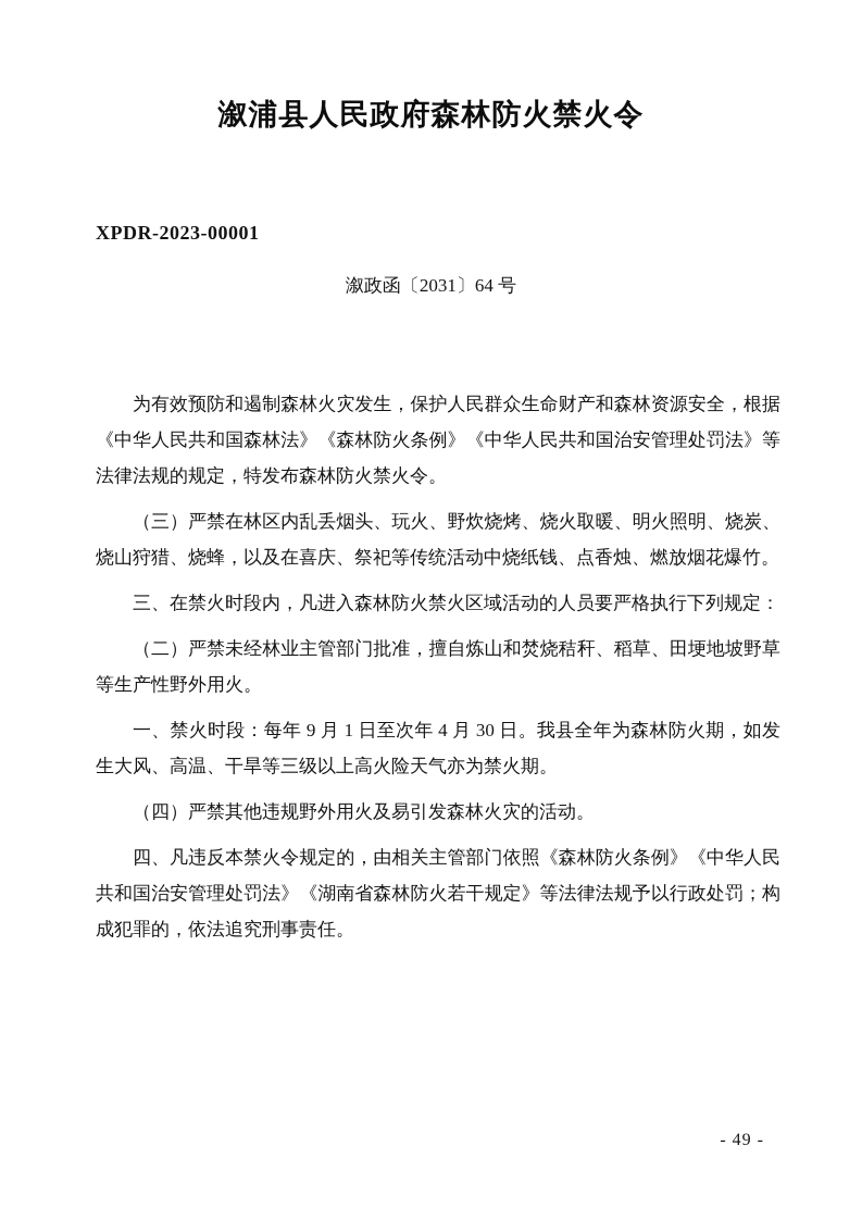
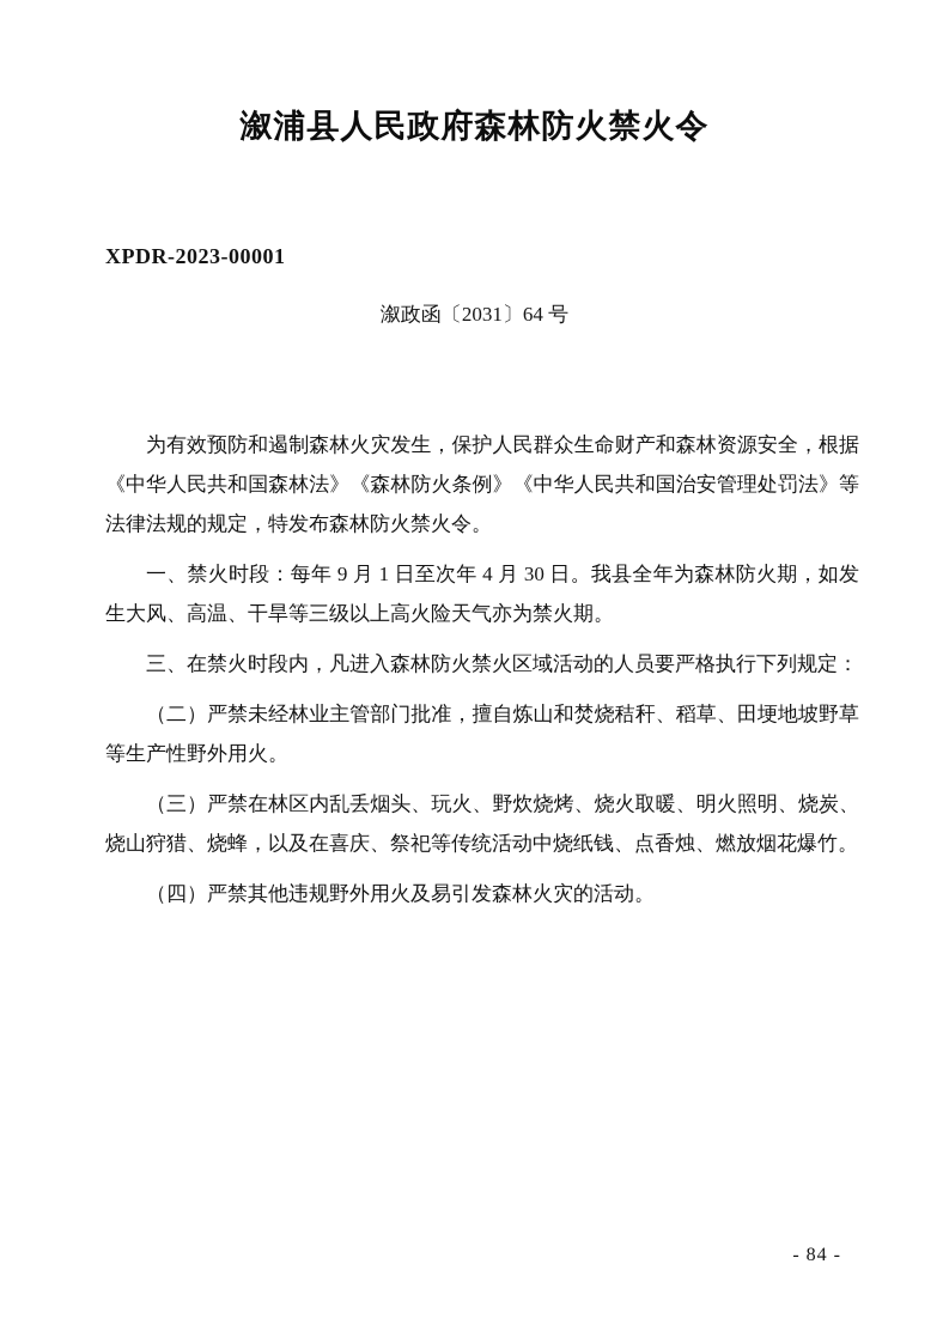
  溆浦县人民政府森林防火禁火令
  XPDR-2023-00001
  溆政函〔2031〕64 号
  为有效预防和遏制森林火灾发生，保护人民群众生命财产和森林资源安全，根据《中华人民共和国森林法》《森林防火条例》《中华人民共和国治安管理处罚法》等法律法规的规定，特发布森林防火禁火令。
- （三）严禁在林区内乱丢烟头、玩火、野炊烧烤、烧火取暖、明火照明、烧炭、烧山狩猎、烧蜂，以及在喜庆、祭祀等传统活动中烧纸钱、点香烛、燃放烟花爆竹。
+ 一、禁火时段：每年 9 月 1 日至次年 4 月 30 日。我县全年为森林防火期，如发生大风、高温、干旱等三级以上高火险天气亦为禁火期。
  三、在禁火时段内，凡进入森林防火禁火区域活动的人员要严格执行下列规定：
  （二）严禁未经林业主管部门批准，擅自炼山和焚烧秸秆、稻草、田埂地坡野草等生产性野外用火。
- 一、禁火时段：每年 9 月 1 日至次年 4 月 30 日。我县全年为森林防火期，如发生大风、高温、干旱等三级以上高火险天气亦为禁火期。
+ （三）严禁在林区内乱丢烟头、玩火、野炊烧烤、烧火取暖、明火照明、烧炭、烧山狩猎、烧蜂，以及在喜庆、祭祀等传统活动中烧纸钱、点香烛、燃放烟花爆竹。
  （四）严禁其他违规野外用火及易引发森林火灾的活动。
- 四、凡违反本禁火令规定的，由相关主管部门依照《森林防火条例》《中华人民共和国治安管理处罚法》《湖南省森林防火若干规定》等法律法规予以行政处罚；构成犯罪的，依法追究刑事责任。
- - 49 -
+ - 84 -
